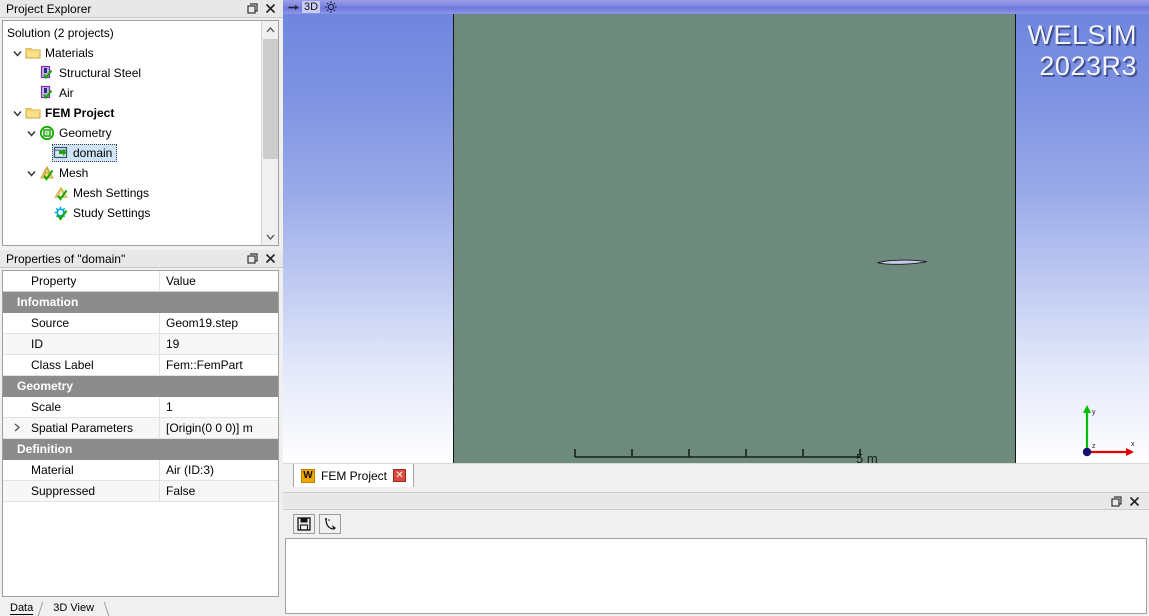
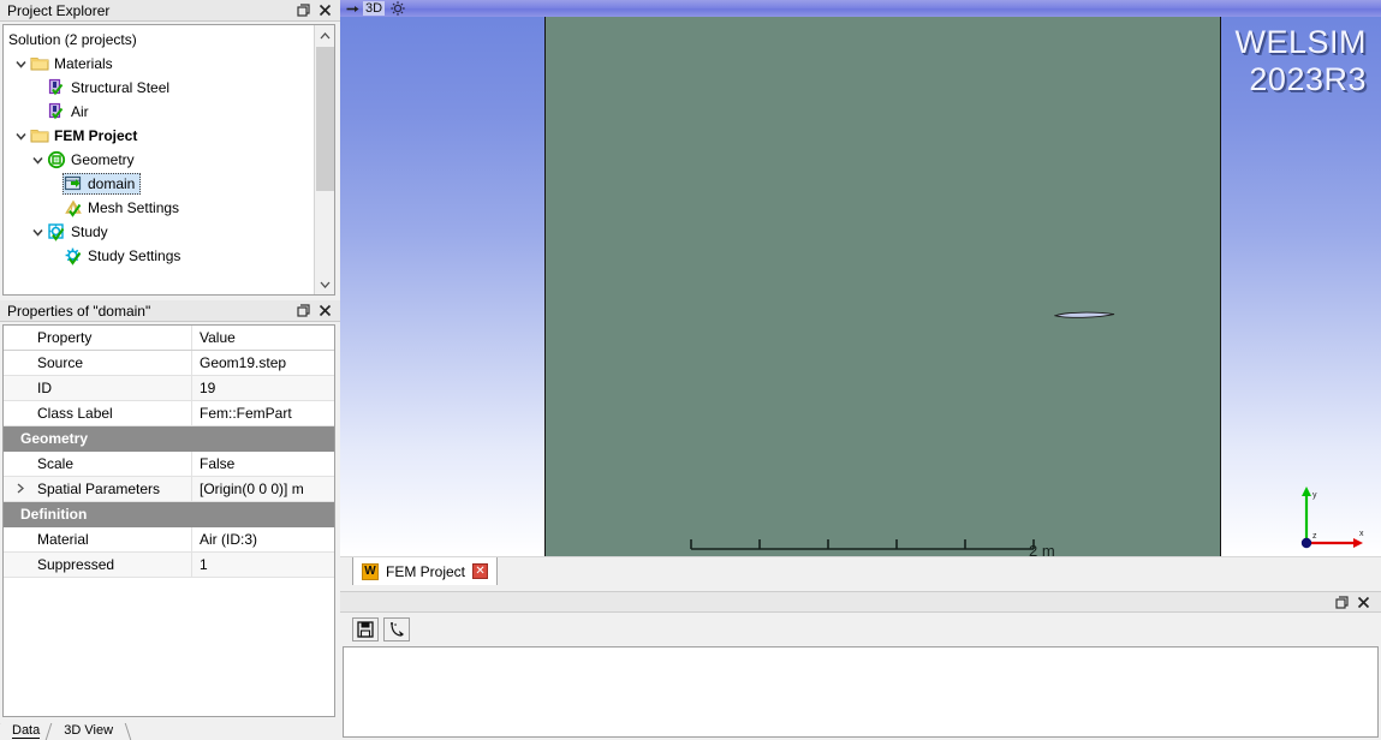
  Project Explorer
  Solution (2 projects)
  Materials
  Structural Steel
  Air
  FEM Project
  Geometry
  domain
- Mesh
  Mesh Settings
+ Study
  Study Settings
  Properties of "domain"
  	Property	Value
- Infomation
  	Source	Geom19.step
  	ID	19
  	Class Label	Fem::FemPart
  Geometry
- 	Scale	1
+ 	Scale	False
  	Spatial Parameters	[Origin(0 0 0)] m
  Definition
  	Material	Air (ID:3)
- 	Suppressed	False
+ 	Suppressed	1
  Data
  3D View
  3D
  WELSIM
  2023R3
- 5 m
+ 2 m
  W
  FEM Project
  ✕
